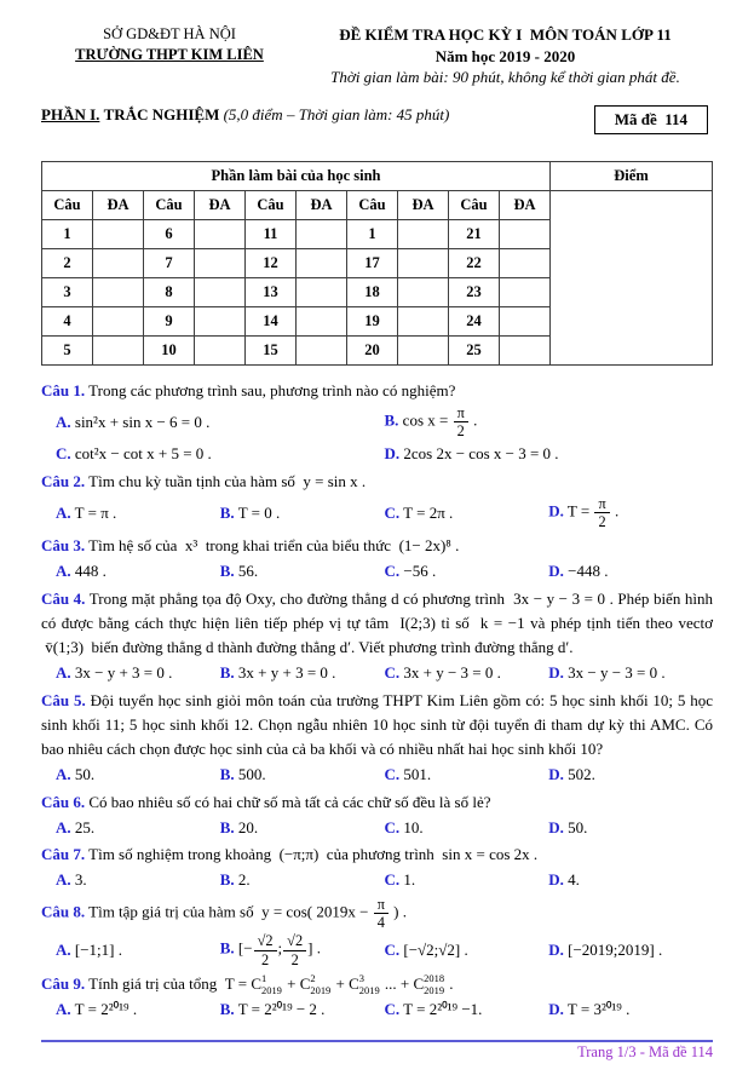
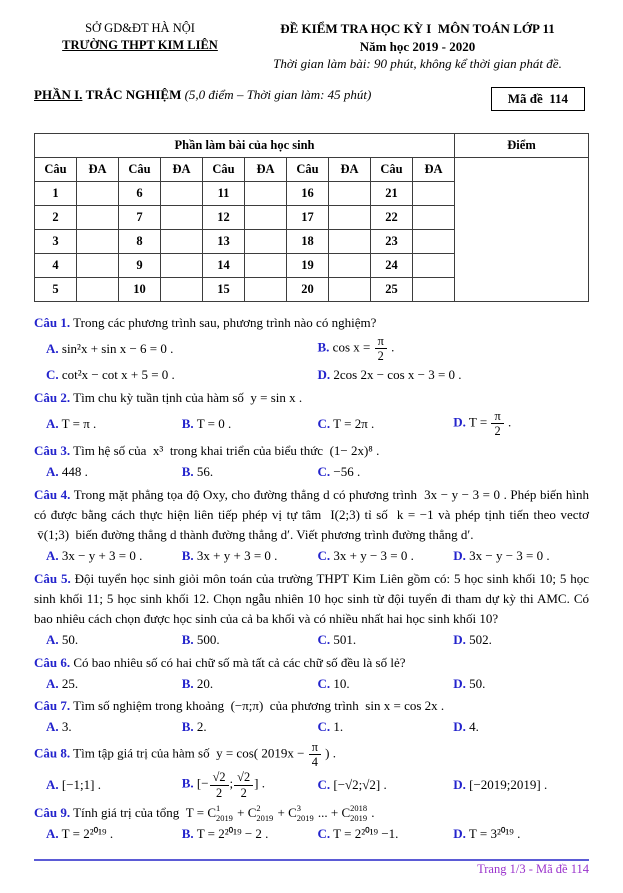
  SỞ GD&ĐT HÀ NỘI
  TRƯỜNG THPT KIM LIÊN
  ĐỀ KIỂM TRA HỌC KỲ I MÔN TOÁN LỚP 11
  Năm học 2019 - 2020
  Thời gian làm bài: 90 phút, không kể thời gian phát đề.
  PHẦN I. TRẮC NGHIỆM (5,0 điểm – Thời gian làm: 45 phút)
  Mã đề 114
  Phần làm bài của học sinh	Điểm
  Câu	ĐA	Câu	ĐA	Câu	ĐA	Câu	ĐA	Câu	ĐA
- 1		6		11		1		21
+ 1		6		11		16		21
  2		7		12		17		22
  3		8		13		18		23
  4		9		14		19		24
  5		10		15		20		25
  Câu 1. Trong các phương trình sau, phương trình nào có nghiệm?
  A. sin²x + sin x − 6 = 0 .
  B. cos x =
  π
  2
  .
  C. cot²x − cot x + 5 = 0 .
  D. 2cos 2x − cos x − 3 = 0 .
  Câu 2. Tìm chu kỳ tuần tịnh của hàm số y = sin x .
  A. T = π .
  B. T = 0 .
  C. T = 2π .
  D. T =
  π
  2
  .
  Câu 3. Tìm hệ số của x³ trong khai triển của biểu thức (1− 2x)⁸ .
  A. 448 .
  B. 56.
  C. −56 .
- D. −448 .
  Câu 4. Trong mặt phẳng tọa độ Oxy, cho đường thẳng d có phương trình 3x − y − 3 = 0 . Phép biến hình có được bằng cách thực hiện liên tiếp phép vị tự tâm I(2;3) tỉ số k = −1 và phép tịnh tiến theo vectơ v̄(1;3) biến đường thẳng d thành đường thẳng d′. Viết phương trình đường thẳng d′.
  A. 3x − y + 3 = 0 .
  B. 3x + y + 3 = 0 .
  C. 3x + y − 3 = 0 .
  D. 3x − y − 3 = 0 .
  Câu 5. Đội tuyển học sinh giỏi môn toán của trường THPT Kim Liên gồm có: 5 học sinh khối 10; 5 học sinh khối 11; 5 học sinh khối 12. Chọn ngẫu nhiên 10 học sinh từ đội tuyển đi tham dự kỳ thi AMC. Có bao nhiêu cách chọn được học sinh của cả ba khối và có nhiều nhất hai học sinh khối 10?
  A. 50.
  B. 500.
  C. 501.
  D. 502.
  Câu 6. Có bao nhiêu số có hai chữ số mà tất cả các chữ số đều là số lẻ?
  A. 25.
  B. 20.
  C. 10.
  D. 50.
  Câu 7. Tìm số nghiệm trong khoảng (−π;π) của phương trình sin x = cos 2x .
  A. 3.
  B. 2.
  C. 1.
  D. 4.
  Câu 8. Tìm tập giá trị của hàm số y = cos( 2019x −
  π
  4
  ) .
  A. [−1;1] .
  B. [−
  √2
  2
  ;
  √2
  2
  ] .
  C. [−√2;√2] .
  D. [−2019;2019] .
  Câu 9. Tính giá trị của tổng T = C
  1
  2019
  + C
  2
  2019
  + C
  3
  2019
  ... + C
  2018
  2019
  .
  A. T = 2²⁰¹⁹ .
  B. T = 2²⁰¹⁹ − 2 .
  C. T = 2²⁰¹⁹ −1.
  D. T = 3²⁰¹⁹ .
  Trang 1/3 - Mã đề 114
